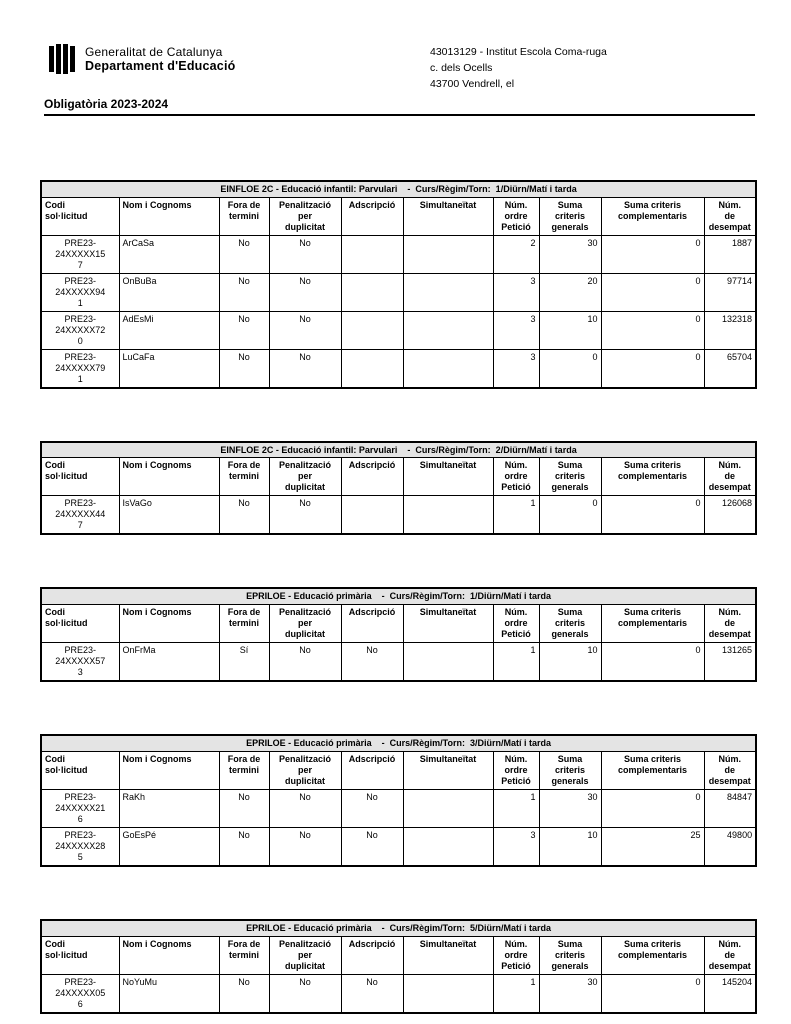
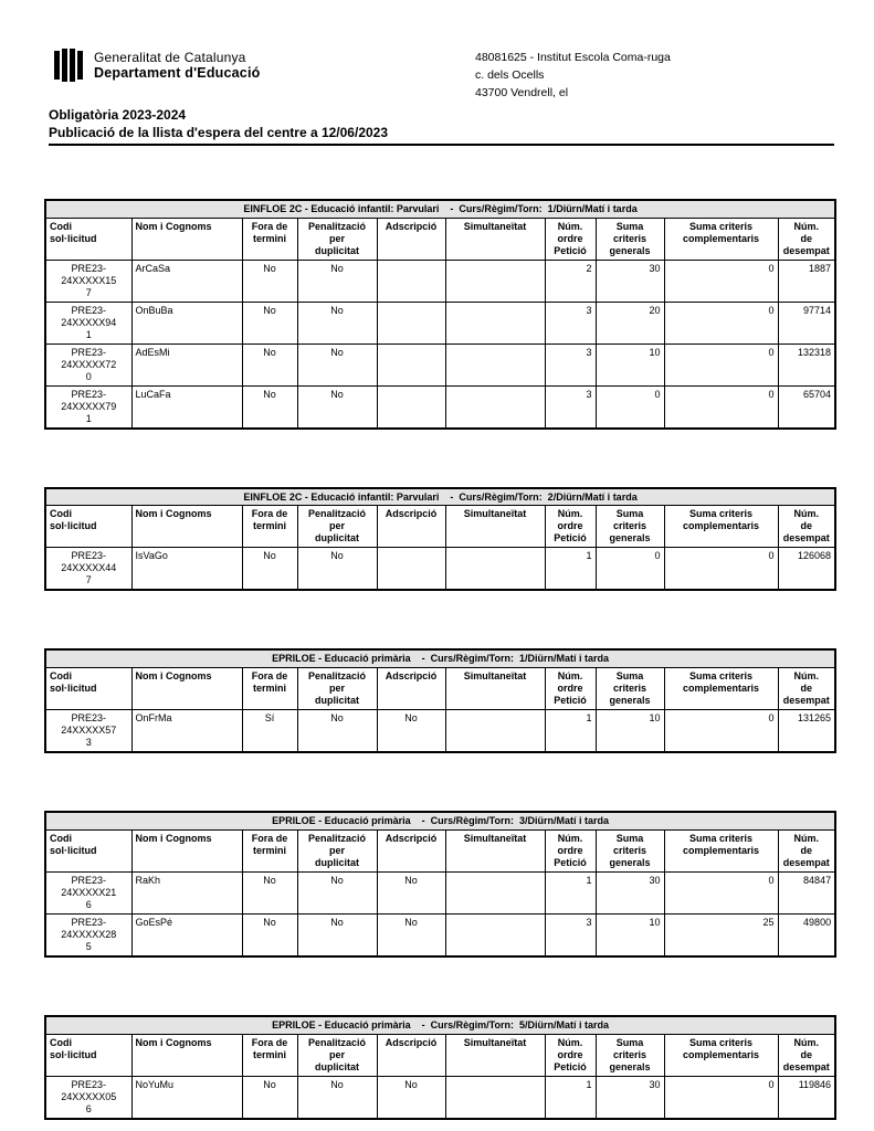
  Generalitat de Catalunya
  Departament d'Educació
- 43013129 - Institut Escola Coma-ruga
+ 48081625 - Institut Escola Coma-ruga
  c. dels Ocells
  43700 Vendrell, el
  Obligatòria 2023-2024
+ Publicació de la llista d'espera del centre a 12/06/2023
  EINFLOE 2C - Educació infantil: Parvulari - Curs/Règim/Torn: 1/Diürn/Matí i tarda
  Codi sol·licitud	Nom i Cognoms	Fora de termini	Penalització per duplicitat	Adscripció	Simultaneïtat	Núm. ordre Petició	Suma criteris generals	Suma criteris complementaris	Núm. de desempat
  PRE23-24XXXXX157	ArCaSa	No	No			2	30	0	1887
  PRE23-24XXXXX941	OnBuBa	No	No			3	20	0	97714
  PRE23-24XXXXX720	AdEsMi	No	No			3	10	0	132318
  PRE23-24XXXXX791	LuCaFa	No	No			3	0	0	65704
  EINFLOE 2C - Educació infantil: Parvulari - Curs/Règim/Torn: 2/Diürn/Matí i tarda
  Codi sol·licitud	Nom i Cognoms	Fora de termini	Penalització per duplicitat	Adscripció	Simultaneïtat	Núm. ordre Petició	Suma criteris generals	Suma criteris complementaris	Núm. de desempat
  PRE23-24XXXXX447	IsVaGo	No	No			1	0	0	126068
  EPRILOE - Educació primària - Curs/Règim/Torn: 1/Diürn/Matí i tarda
  Codi sol·licitud	Nom i Cognoms	Fora de termini	Penalització per duplicitat	Adscripció	Simultaneïtat	Núm. ordre Petició	Suma criteris generals	Suma criteris complementaris	Núm. de desempat
  PRE23-24XXXXX573	OnFrMa	Sí	No	No		1	10	0	131265
  EPRILOE - Educació primària - Curs/Règim/Torn: 3/Diürn/Matí i tarda
  Codi sol·licitud	Nom i Cognoms	Fora de termini	Penalització per duplicitat	Adscripció	Simultaneïtat	Núm. ordre Petició	Suma criteris generals	Suma criteris complementaris	Núm. de desempat
  PRE23-24XXXXX216	RaKh	No	No	No		1	30	0	84847
  PRE23-24XXXXX285	GoEsPé	No	No	No		3	10	25	49800
  EPRILOE - Educació primària - Curs/Règim/Torn: 5/Diürn/Matí i tarda
  Codi sol·licitud	Nom i Cognoms	Fora de termini	Penalització per duplicitat	Adscripció	Simultaneïtat	Núm. ordre Petició	Suma criteris generals	Suma criteris complementaris	Núm. de desempat
- PRE23-24XXXXX056	NoYuMu	No	No	No		1	30	0	145204
+ PRE23-24XXXXX056	NoYuMu	No	No	No		1	30	0	119846
